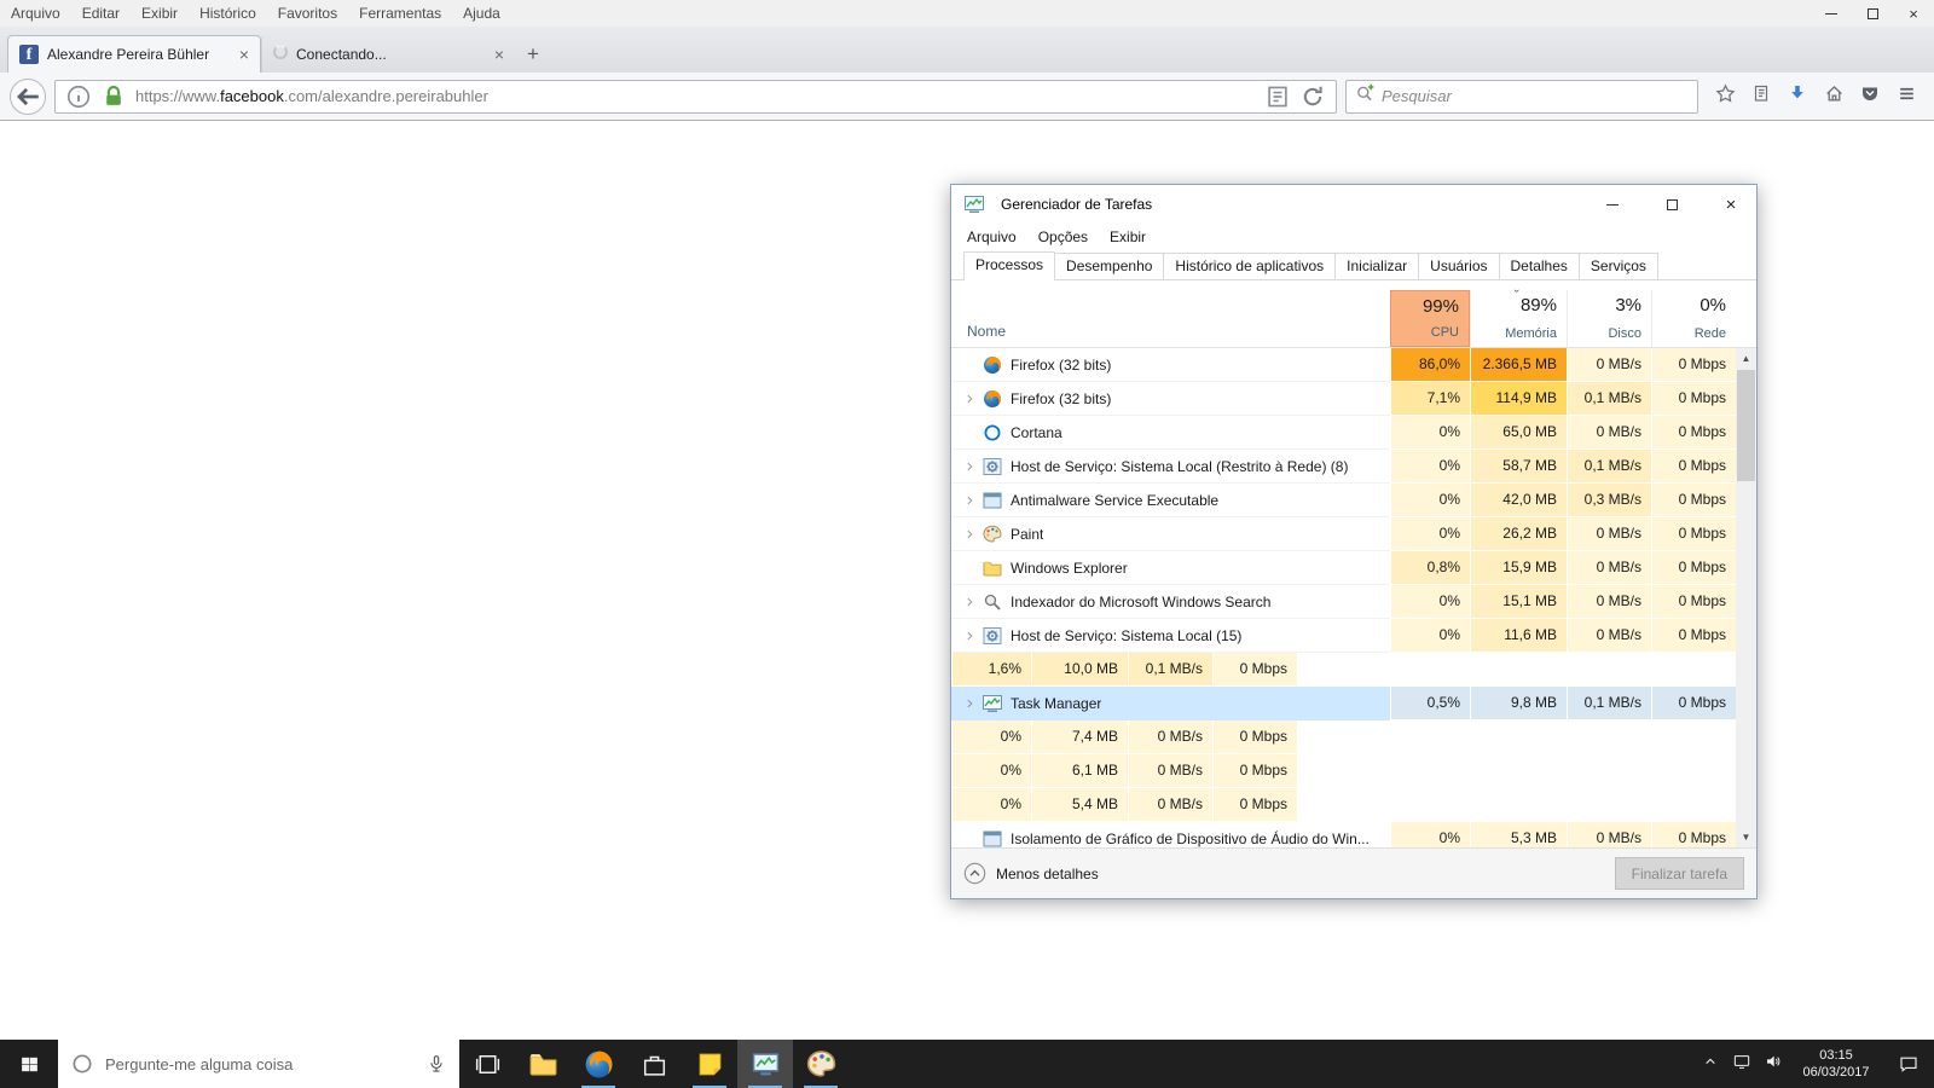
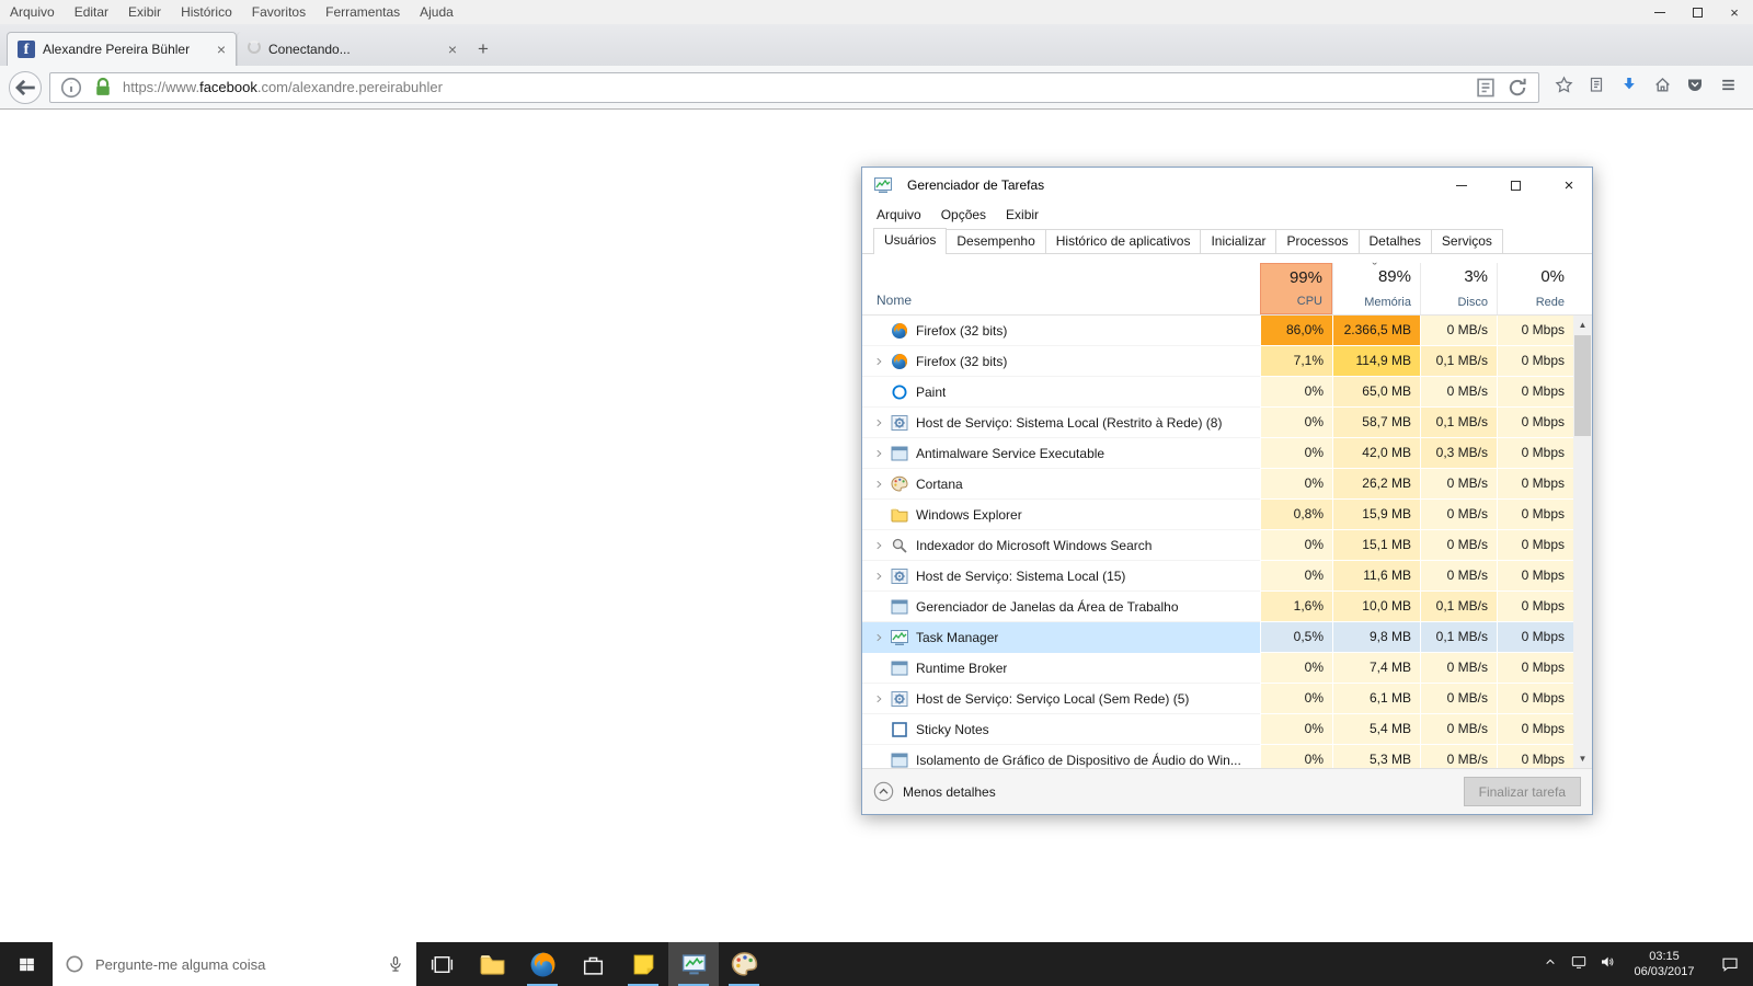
  Arquivo
  Editar
  Exibir
  Histórico
  Favoritos
  Ferramentas
  Ajuda
  ×
  f
  Alexandre Pereira Bühler
  ×
  Conectando...
  ×
  +
  https://www.
  facebook
  .com/alexandre.pereirabuhler
- Pesquisar
  Gerenciador de Tarefas
  ×
  Arquivo
  Opções
  Exibir
- Processos
+ Usuários
  Desempenho
  Histórico de aplicativos
  Inicializar
- Usuários
+ Processos
  Detalhes
  Serviços
  Nome
  99%
  CPU
  ˇ
  89%
  Memória
  3%
  Disco
  0%
  Rede
  Firefox (32 bits)
  86,0%
  2.366,5 MB
  0 MB/s
  0 Mbps
  Firefox (32 bits)
  7,1%
  114,9 MB
  0,1 MB/s
  0 Mbps
- Cortana
+ Paint
  0%
  65,0 MB
  0 MB/s
  0 Mbps
  Host de Serviço: Sistema Local (Restrito à Rede) (8)
  0%
  58,7 MB
  0,1 MB/s
  0 Mbps
  Antimalware Service Executable
  0%
  42,0 MB
  0,3 MB/s
  0 Mbps
- Paint
+ Cortana
  0%
  26,2 MB
  0 MB/s
  0 Mbps
  Windows Explorer
  0,8%
  15,9 MB
  0 MB/s
  0 Mbps
  Indexador do Microsoft Windows Search
  0%
  15,1 MB
  0 MB/s
  0 Mbps
  Host de Serviço: Sistema Local (15)
  0%
  11,6 MB
  0 MB/s
  0 Mbps
+ Gerenciador de Janelas da Área de Trabalho
  1,6%
  10,0 MB
  0,1 MB/s
  0 Mbps
  Task Manager
  0,5%
  9,8 MB
  0,1 MB/s
  0 Mbps
+ Runtime Broker
  0%
  7,4 MB
  0 MB/s
  0 Mbps
+ Host de Serviço: Serviço Local (Sem Rede) (5)
  0%
  6,1 MB
  0 MB/s
  0 Mbps
+ Sticky Notes
  0%
  5,4 MB
  0 MB/s
  0 Mbps
  Isolamento de Gráfico de Dispositivo de Áudio do Win...
  0%
  5,3 MB
  0 MB/s
  0 Mbps
  ▲
  ▼
  Menos detalhes
  Finalizar tarefa
  Pergunte-me alguma coisa
  03:15
  06/03/2017
